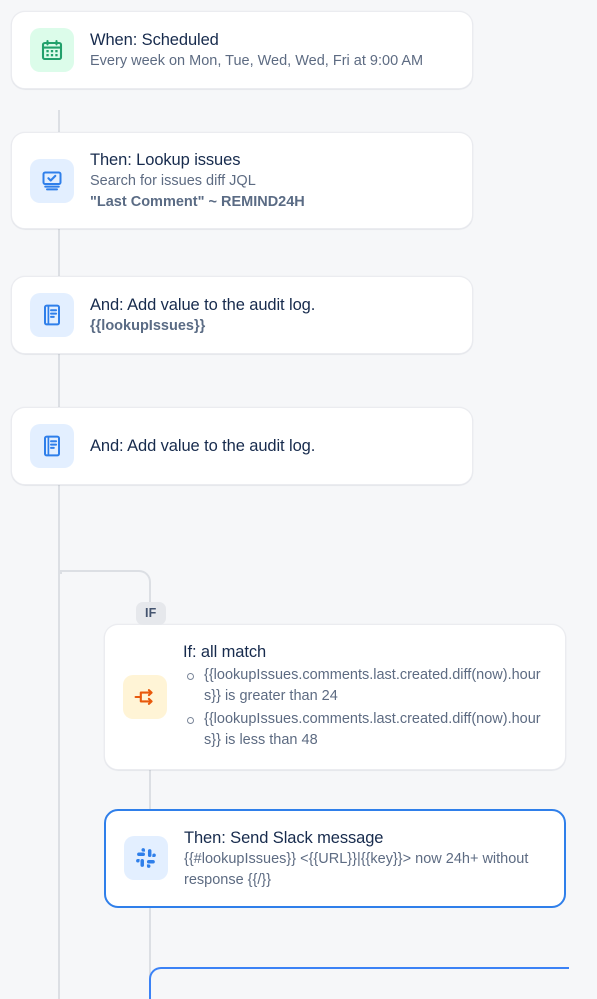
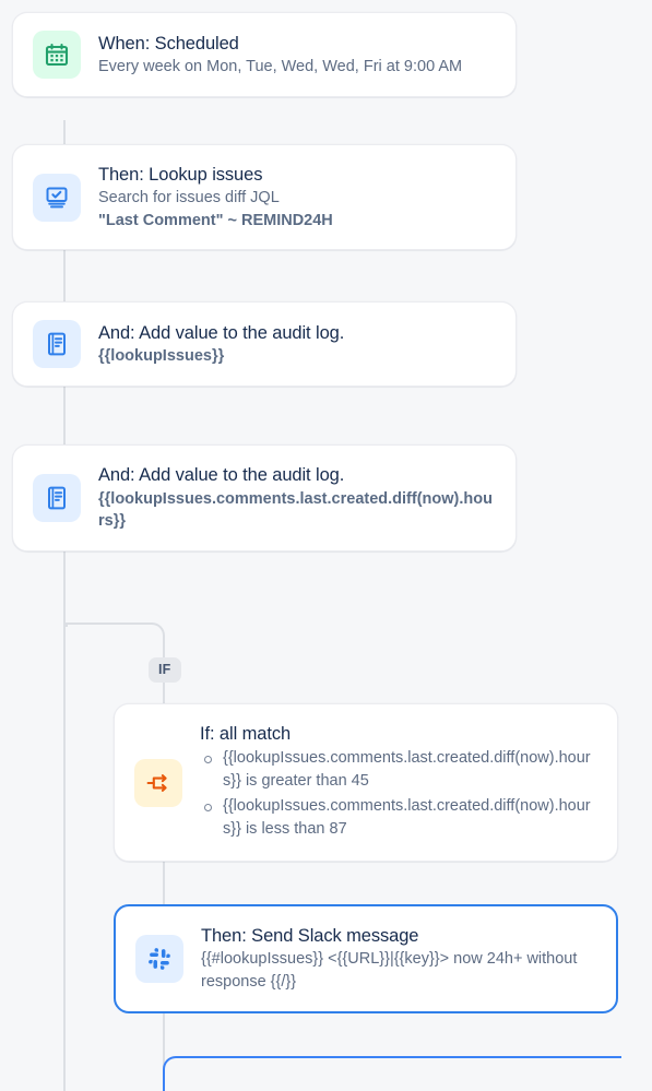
  IF
  When: Scheduled
  Every week on Mon, Tue, Wed, Wed, Fri at 9:00 AM
  Then: Lookup issues
  Search for issues diff JQL
  "Last Comment" ~ REMIND24H
  And: Add value to the audit log.
  {{lookupIssues}}
  And: Add value to the audit log.
+ {{lookupIssues.comments.last.created.diff(now).hours}}
  If: all match
- {{lookupIssues.comments.last.created.diff(now).hours}} is greater than 24
+ {{lookupIssues.comments.last.created.diff(now).hours}} is greater than 45
- {{lookupIssues.comments.last.created.diff(now).hours}} is less than 48
+ {{lookupIssues.comments.last.created.diff(now).hours}} is less than 87
  Then: Send Slack message
  {{#lookupIssues}} <{{URL}}|{{key}}> now 24h+ without response {{/}}
